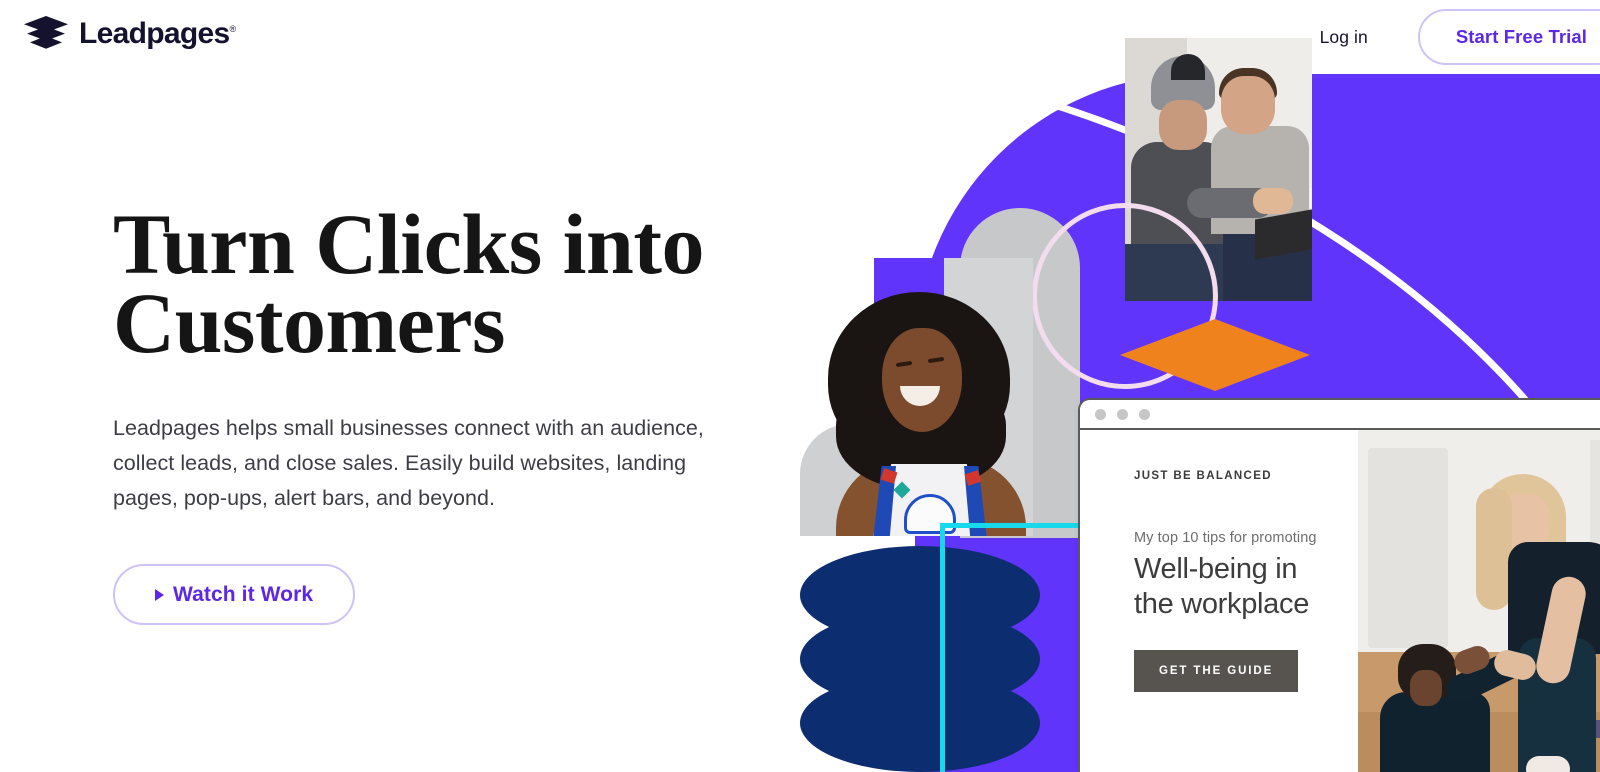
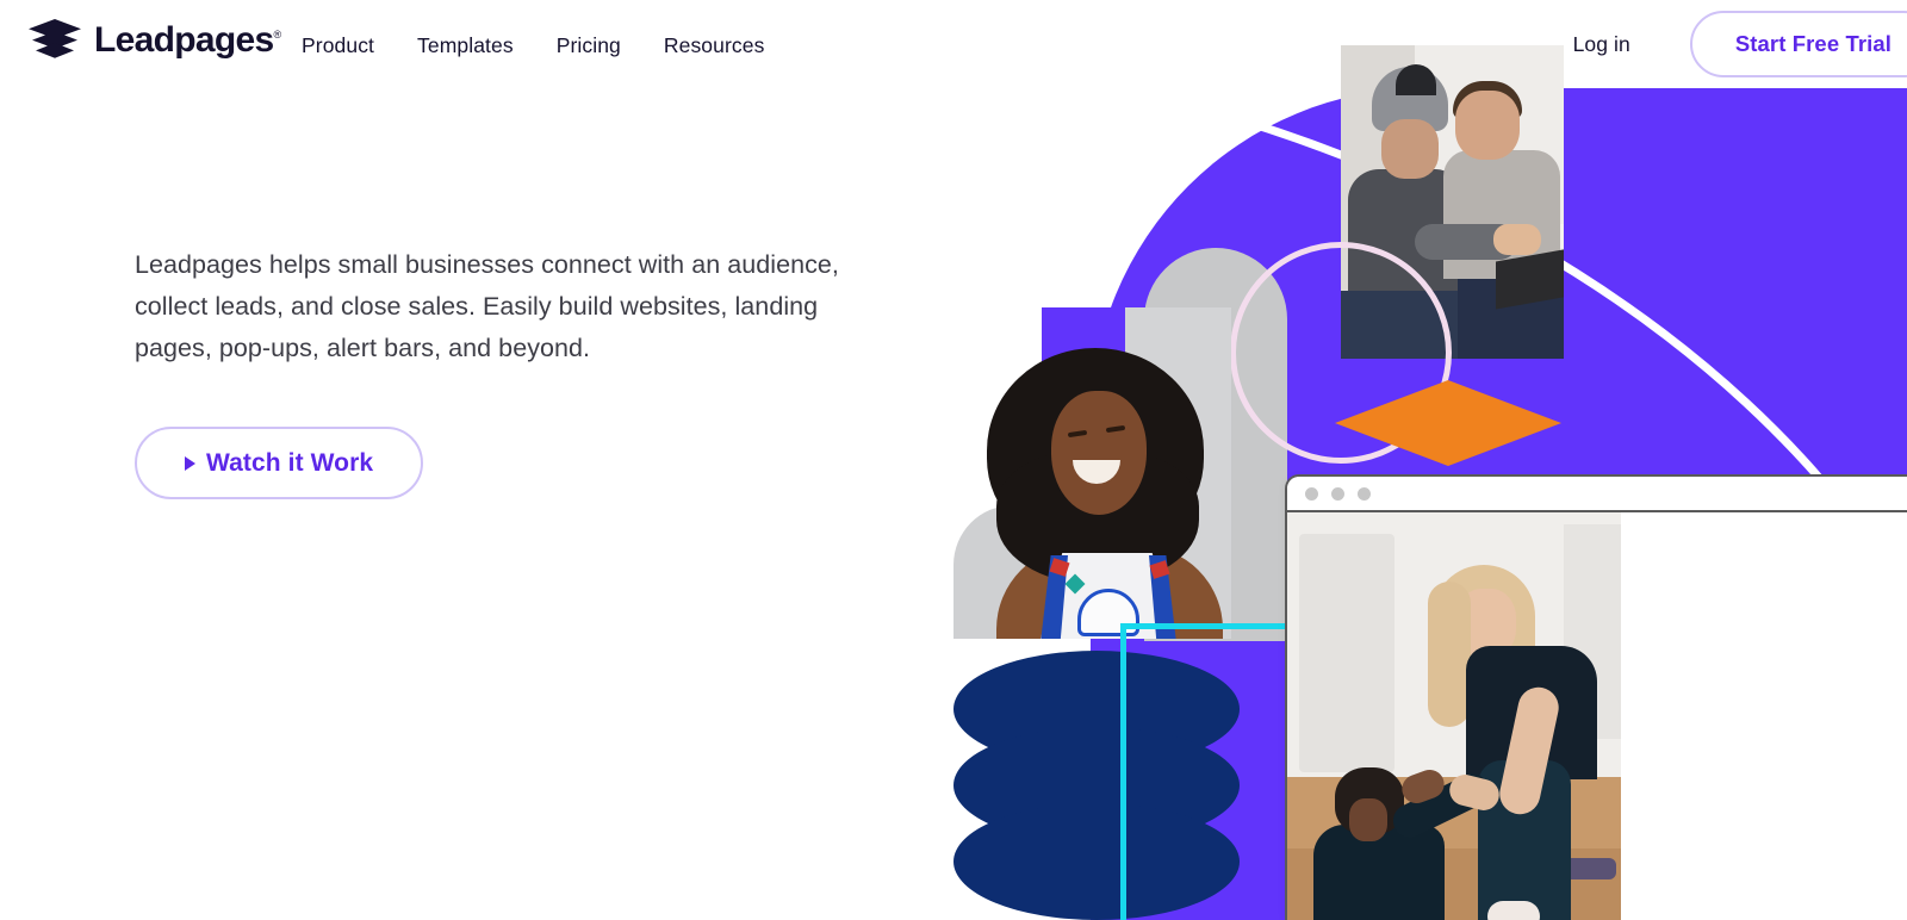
  Leadpages®
+ Product
+ Templates
+ Pricing
+ Resources
  Log in
  Start Free Trial
- Turn Clicks into Customers
  Leadpages helps small businesses connect with an audience, collect leads, and close sales. Easily build websites, landing pages, pop-ups, alert bars, and beyond.
  Watch it Work
- JUST BE BALANCED
- My top 10 tips for promoting
- Well-being in
- the workplace
- GET THE GUIDE
